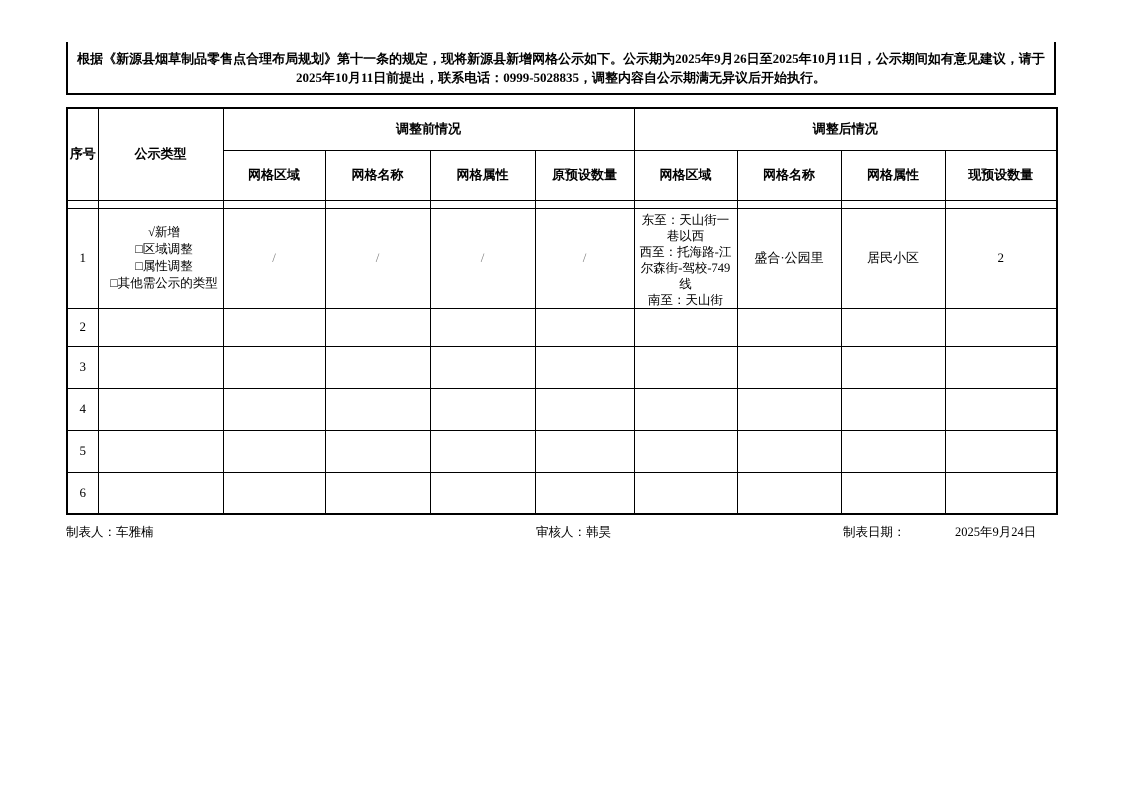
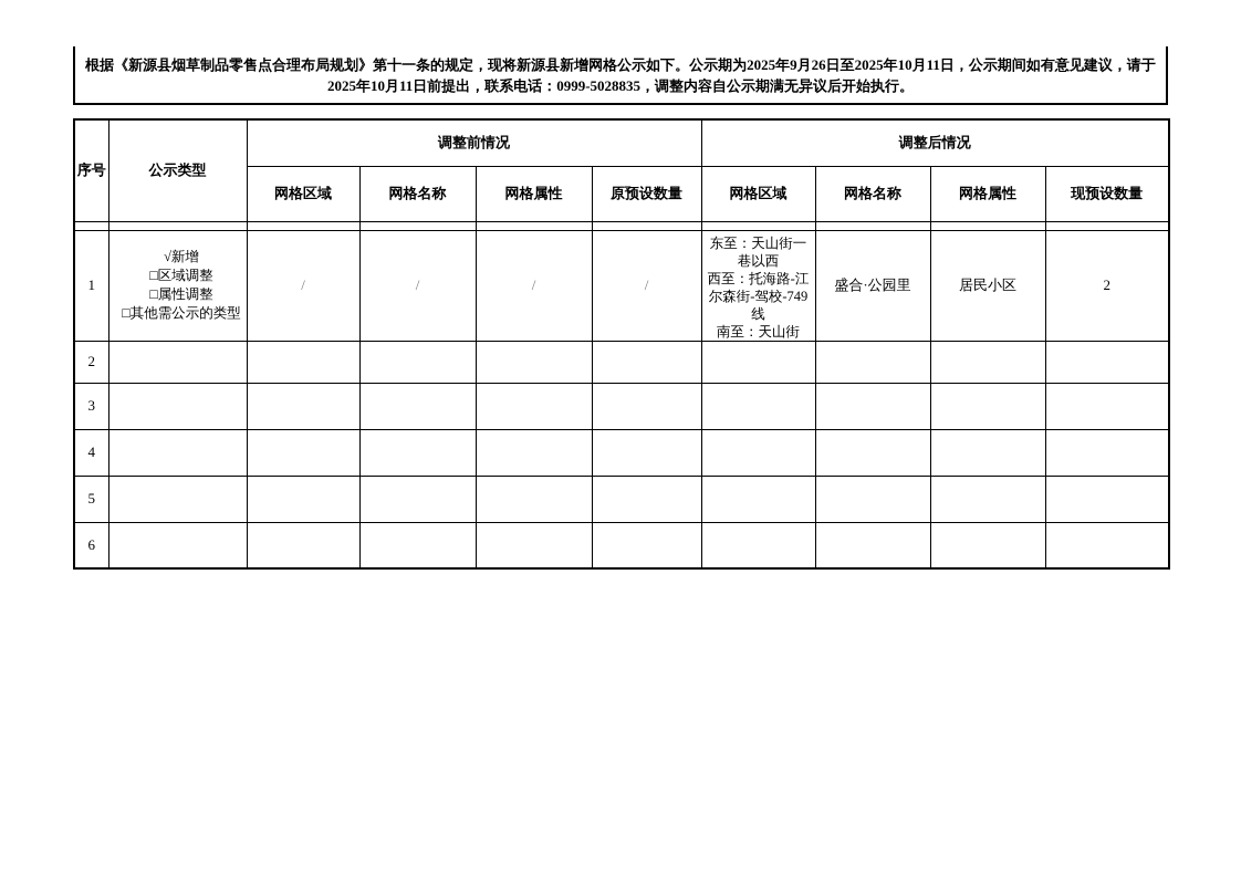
  根据《新源县烟草制品零售点合理布局规划》第十一条的规定，现将新源县新增网格公示如下。公示期为2025年9月26日至2025年10月11日，公示期间如有意见建议，请于2025年10月11日前提出，联系电话：0999-5028835，调整内容自公示期满无异议后开始执行。
  序号	公示类型	调整前情况	调整后情况
  网格区域	网格名称	网格属性	原预设数量	网格区域	网格名称	网格属性	现预设数量
  1	√新增 □区域调整 □属性调整 □其他需公示的类型	/	/	/	/	东至：天山街一巷以西 西至：托海路-江尔森街-驾校-749线 南至：天山街	盛合·公园里	居民小区	2
  2
  3
  4
  5
  6
- 制表人：车雅楠
- 审核人：韩昊
- 制表日期：
- 2025年9月24日
